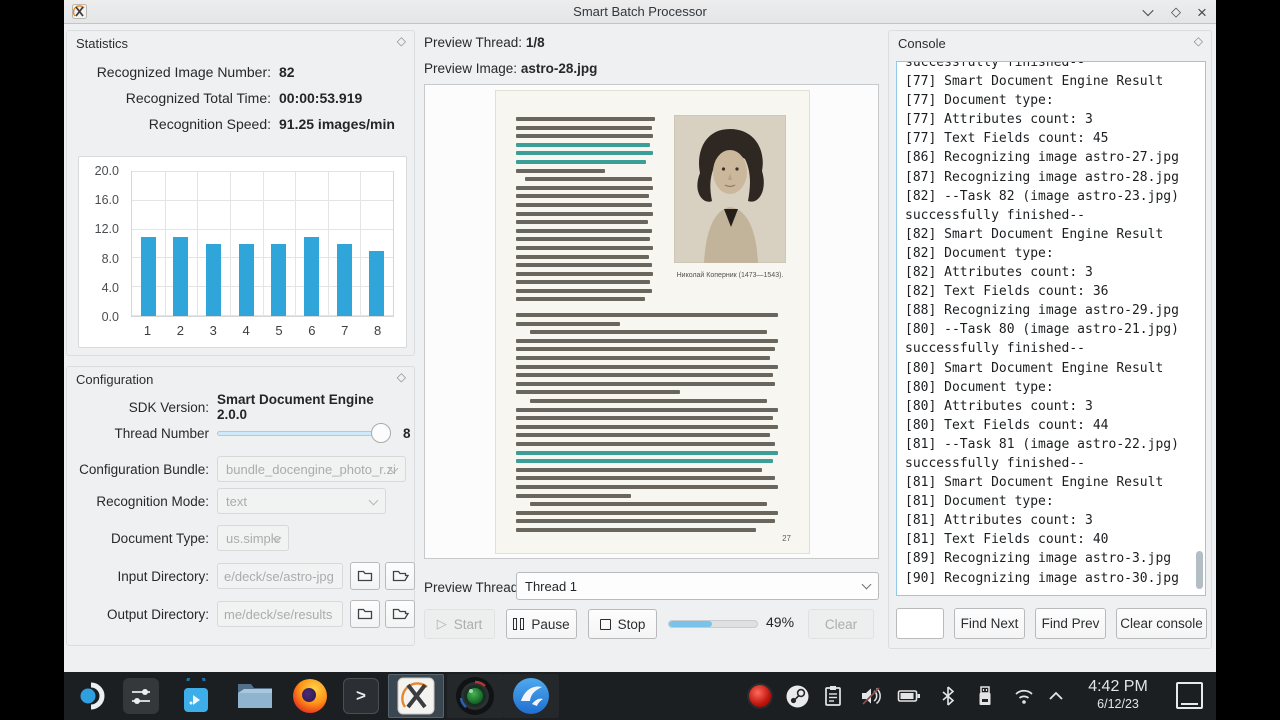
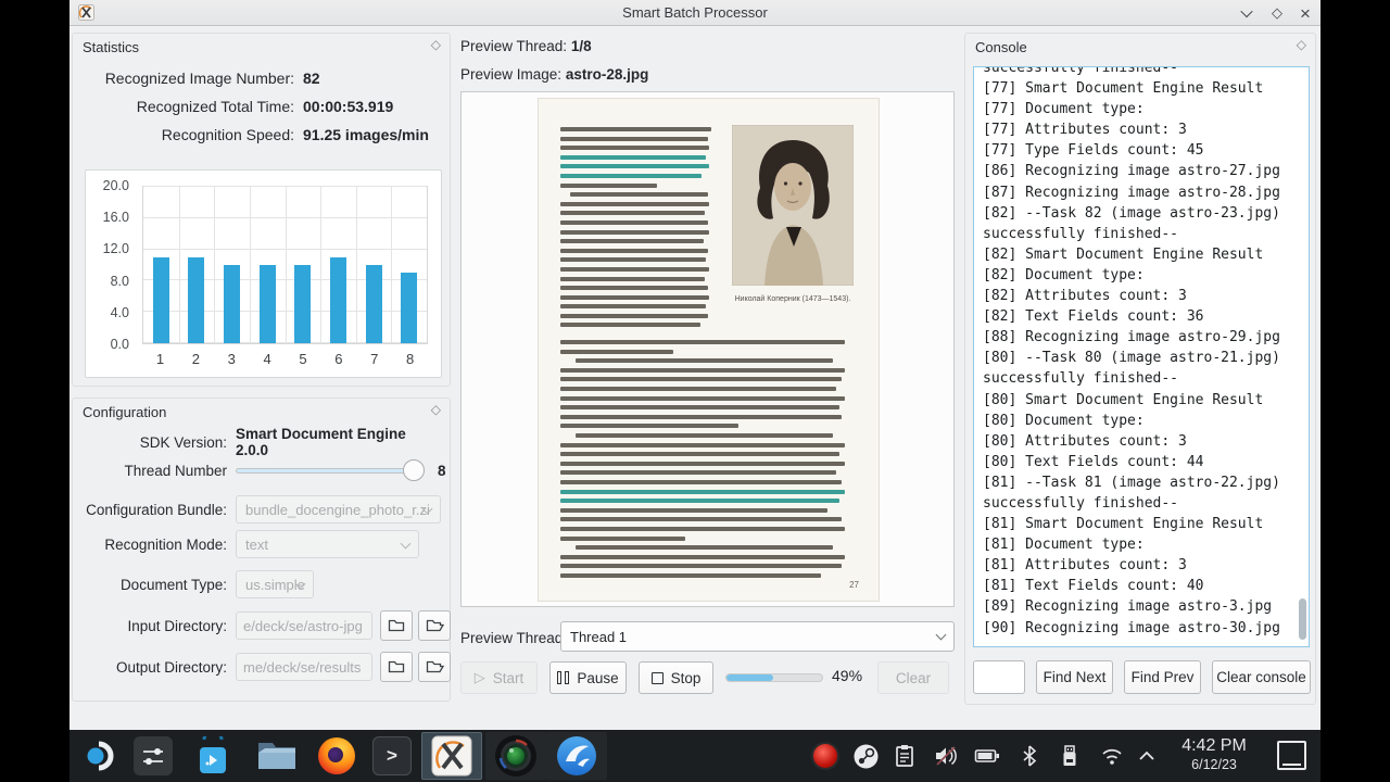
  Smart Batch Processor
  ◇
  ×
  Statistics
  ◇
  Recognized Image Number:
  82
  Recognized Total Time:
  00:00:53.919
  Recognition Speed:
  91.25 images/min
  0.0
  4.0
  8.0
  12.0
  16.0
  20.0
  1
  2
  3
  4
  5
  6
  7
  8
  Configuration
  ◇
  SDK Version:
  Smart Document Engine 2.0.0
  Thread Number
  8
  Configuration Bundle:
  bundle_docengine_photo_r.zi
  Recognition Mode:
  text
  Document Type:
  us.simple
  Input Directory:
  e/deck/se/astro-jpg
  Output Directory:
  me/deck/se/results
  Preview Thread: 1/8
  Preview Image: astro-28.jpg
  27
  Preview Thread
  Thread 1
  ▷
  Start
  Pause
  Stop
  49%
  Clear
  Console
  ◇
  successfully finished--
  [77] Smart Document Engine Result
  [77] Document type:
  [77] Attributes count: 3
- [77] Text Fields count: 45
+ [77] Type Fields count: 45
  [86] Recognizing image astro-27.jpg
  [87] Recognizing image astro-28.jpg
  [82] --Task 82 (image astro-23.jpg)
  successfully finished--
  [82] Smart Document Engine Result
  [82] Document type:
  [82] Attributes count: 3
  [82] Text Fields count: 36
  [88] Recognizing image astro-29.jpg
  [80] --Task 80 (image astro-21.jpg)
  successfully finished--
  [80] Smart Document Engine Result
  [80] Document type:
  [80] Attributes count: 3
  [80] Text Fields count: 44
  [81] --Task 81 (image astro-22.jpg)
  successfully finished--
  [81] Smart Document Engine Result
  [81] Document type:
  [81] Attributes count: 3
  [81] Text Fields count: 40
  [89] Recognizing image astro-3.jpg
  [90] Recognizing image astro-30.jpg
  Find Next
  Find Prev
  Clear console
  >
  4:42 PM
  6/12/23
